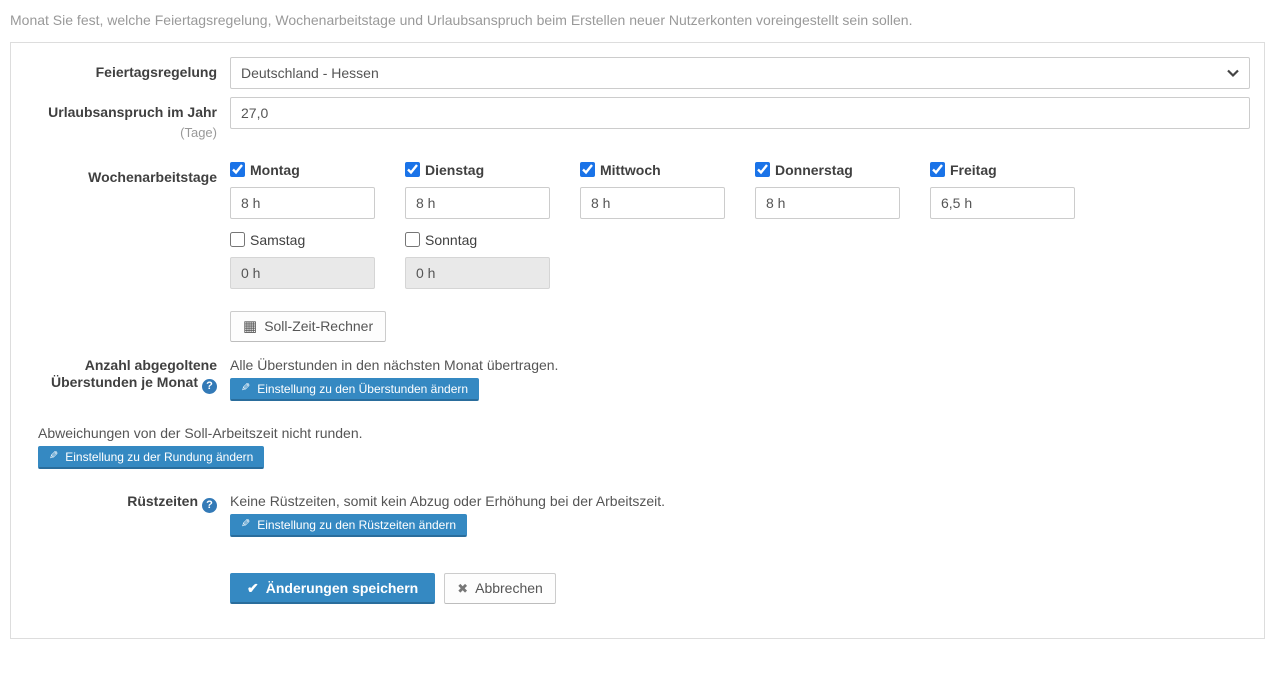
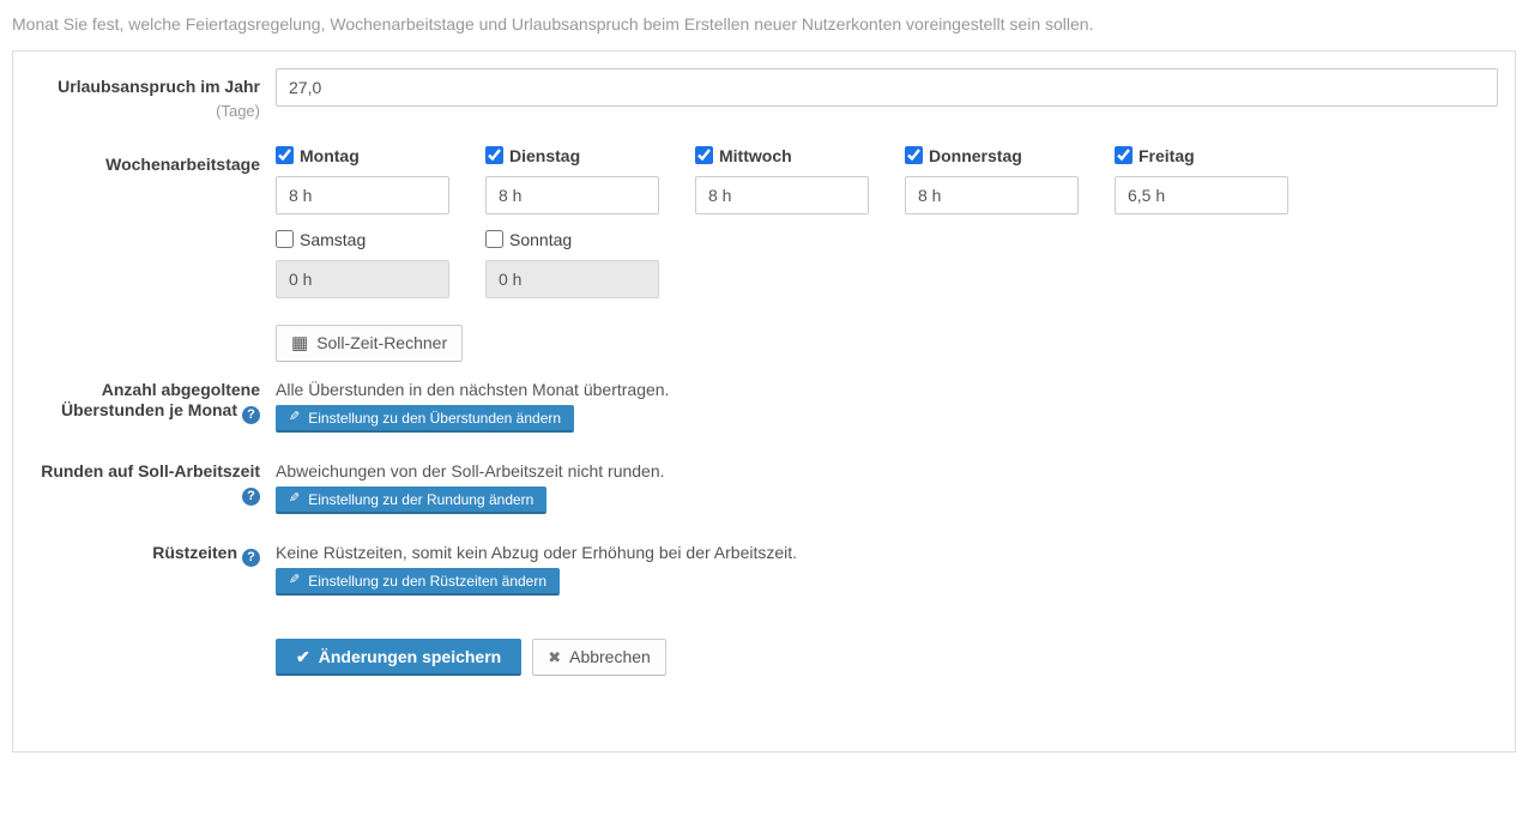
  Monat Sie fest, welche Feiertagsregelung, Wochenarbeitstage und Urlaubsanspruch beim Erstellen neuer Nutzerkonten voreingestellt sein sollen.
- Feiertagsregelung
- Deutschland - Hessen
  Urlaubsanspruch im Jahr
  (Tage)
  27,0
  Wochenarbeitstage
  Montag
  8 h
  Dienstag
  8 h
  Mittwoch
  8 h
  Donnerstag
  8 h
  Freitag
  6,5 h
  Samstag
  0 h
  Sonntag
  0 h
  ▦
  Soll-Zeit-Rechner
  Anzahl abgegoltene Überstunden je Monat ?
  Alle Überstunden in den nächsten Monat übertragen.
  Einstellung zu den Überstunden ändern
+ Runden auf Soll-Arbeitszeit?
  Abweichungen von der Soll-Arbeitszeit nicht runden.
  Einstellung zu der Rundung ändern
  Rüstzeiten ?
  Keine Rüstzeiten, somit kein Abzug oder Erhöhung bei der Arbeitszeit.
  Einstellung zu den Rüstzeiten ändern
  ✔
  Änderungen speichern
  ✖
  Abbrechen
